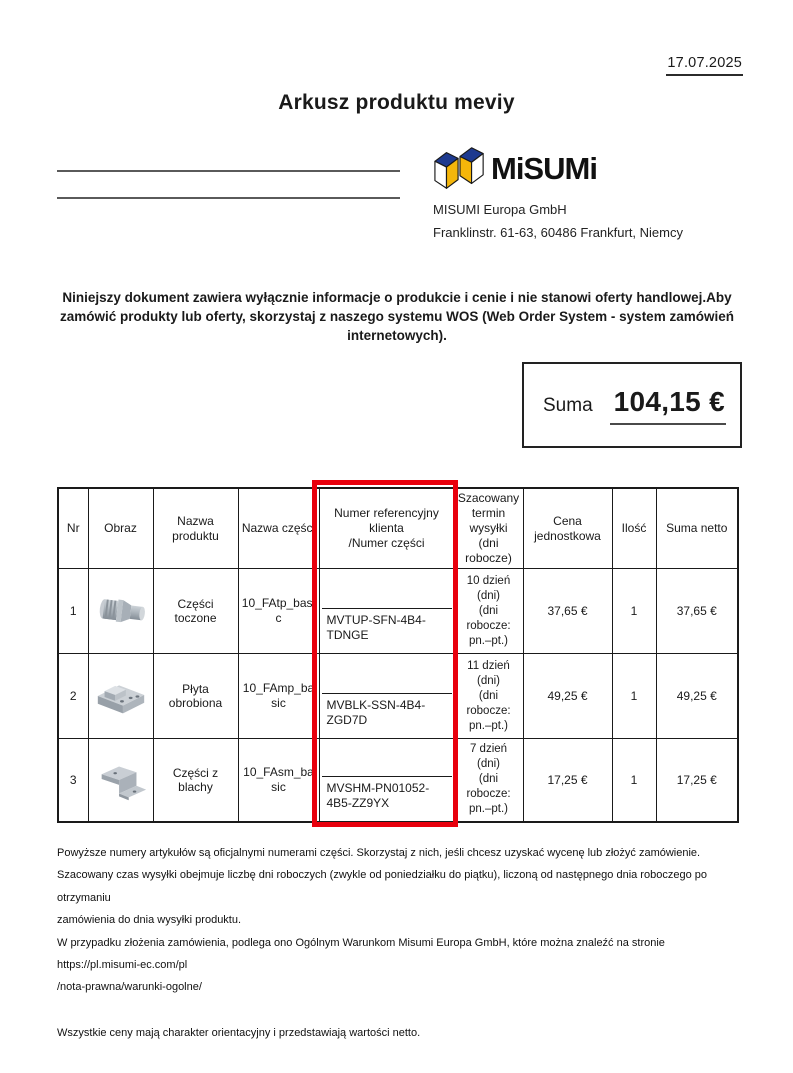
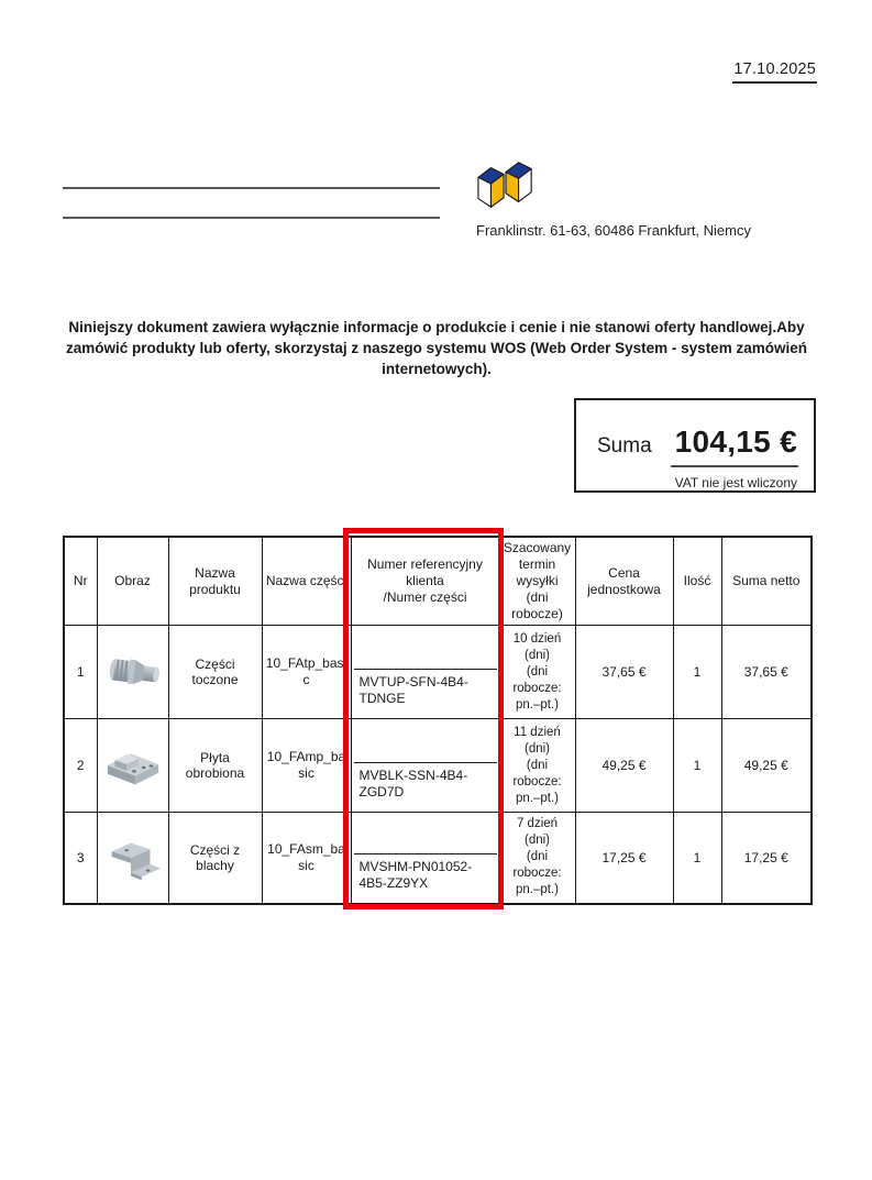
- 17.07.2025
+ 17.10.2025
- Arkusz produktu meviy
- MiSUMi
- MISUMI Europa GmbH
  Franklinstr. 61-63, 60486 Frankfurt, Niemcy
  Niniejszy dokument zawiera wyłącznie informacje o produkcie i cenie i nie stanowi oferty handlowej.Aby zamówić produkty lub oferty, skorzystaj z naszego systemu WOS (Web Order System - system zamówień internetowych).
  Suma
  104,15 €
+ VAT nie jest wliczony
  Nr	Obraz	Nazwa produktu	Nazwa części	Numer referencyjny klienta /Numer części	Szacowany termin wysyłki (dni robocze)	Cena jednostkowa	Ilość	Suma netto
  1		Części toczone	10_FAtp_basic	MVTUP-SFN-4B4-TDNGE	10 dzień (dni) (dni robocze: pn.–pt.)	37,65 €	1	37,65 €
  2		Płyta obrobiona	10_FAmp_basic	MVBLK-SSN-4B4-ZGD7D	11 dzień (dni) (dni robocze: pn.–pt.)	49,25 €	1	49,25 €
  3		Części z blachy	10_FAsm_basic	MVSHM-PN01052-4B5-ZZ9YX	7 dzień (dni) (dni robocze: pn.–pt.)	17,25 €	1	17,25 €
- Powyższe numery artykułów są oficjalnymi numerami części. Skorzystaj z nich, jeśli chcesz uzyskać wycenę lub złożyć zamówienie.
- Szacowany czas wysyłki obejmuje liczbę dni roboczych (zwykle od poniedziałku do piątku), liczoną od następnego dnia roboczego po otrzymaniu
- zamówienia do dnia wysyłki produktu.
- W przypadku złożenia zamówienia, podlega ono Ogólnym Warunkom Misumi Europa GmbH, które można znaleźć na stronie https://pl.misumi-ec.com/pl
- /nota-prawna/warunki-ogolne/
- Wszystkie ceny mają charakter orientacyjny i przedstawiają wartości netto.
